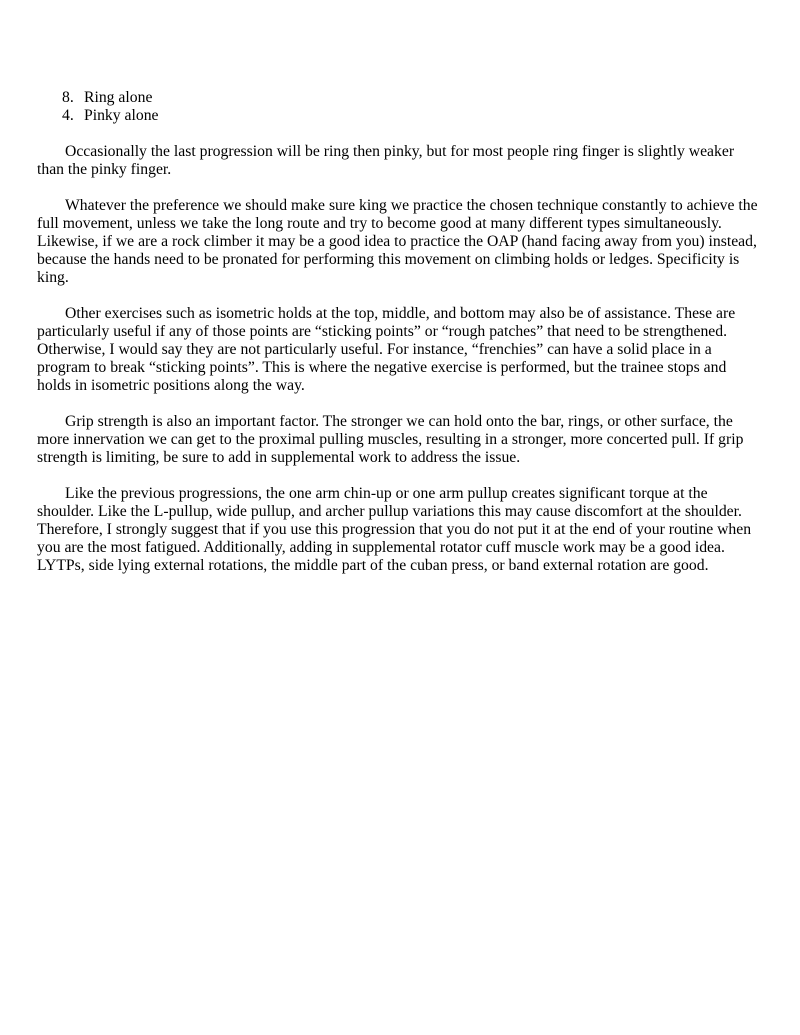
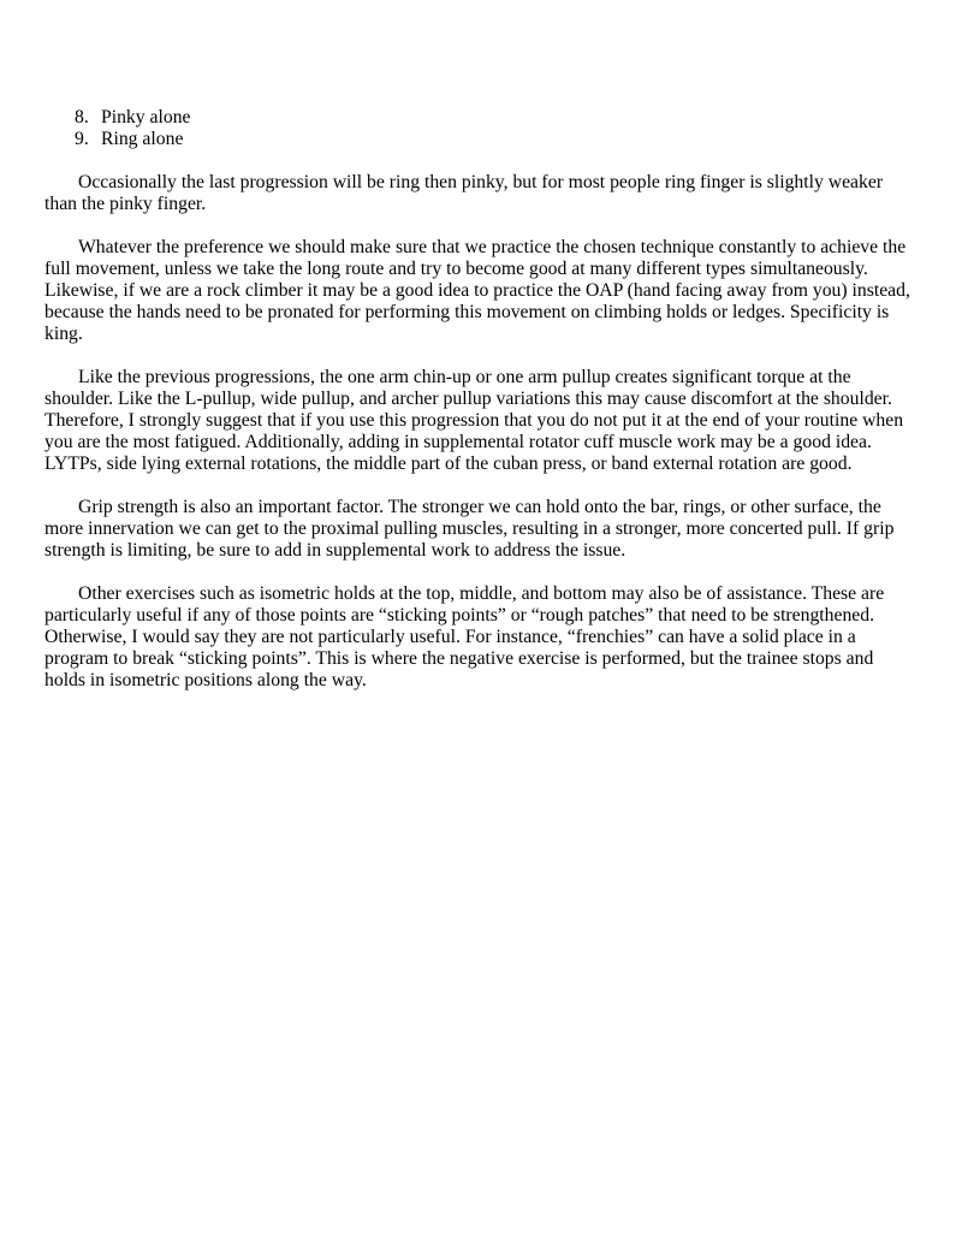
  8.
- Ring alone
+ Pinky alone
- 4.
+ 9.
- Pinky alone
+ Ring alone
  Occasionally the last progression will be ring then pinky, but for most people ring finger is slightly weaker than the pinky finger.
- Whatever the preference we should make sure king we practice the chosen technique constantly to achieve the full movement, unless we take the long route and try to become good at many different types simultaneously. Likewise, if we are a rock climber it may be a good idea to practice the OAP (hand facing away from you) instead, because the hands need to be pronated for performing this movement on climbing holds or ledges. Specificity is king.
+ Whatever the preference we should make sure that we practice the chosen technique constantly to achieve the full movement, unless we take the long route and try to become good at many different types simultaneously. Likewise, if we are a rock climber it may be a good idea to practice the OAP (hand facing away from you) instead, because the hands need to be pronated for performing this movement on climbing holds or ledges. Specificity is king.
- Other exercises such as isometric holds at the top, middle, and bottom may also be of assistance. These are particularly useful if any of those points are “sticking points” or “rough patches” that need to be strengthened. Otherwise, I would say they are not particularly useful. For instance, “frenchies” can have a solid place in a program to break “sticking points”. This is where the negative exercise is performed, but the trainee stops and holds in isometric positions along the way.
+ Like the previous progressions, the one arm chin-up or one arm pullup creates significant torque at the shoulder. Like the L-pullup, wide pullup, and archer pullup variations this may cause discomfort at the shoulder. Therefore, I strongly suggest that if you use this progression that you do not put it at the end of your routine when you are the most fatigued. Additionally, adding in supplemental rotator cuff muscle work may be a good idea. LYTPs, side lying external rotations, the middle part of the cuban press, or band external rotation are good.
  Grip strength is also an important factor. The stronger we can hold onto the bar, rings, or other surface, the more innervation we can get to the proximal pulling muscles, resulting in a stronger, more concerted pull. If grip strength is limiting, be sure to add in supplemental work to address the issue.
- Like the previous progressions, the one arm chin-up or one arm pullup creates significant torque at the shoulder. Like the L-pullup, wide pullup, and archer pullup variations this may cause discomfort at the shoulder. Therefore, I strongly suggest that if you use this progression that you do not put it at the end of your routine when you are the most fatigued. Additionally, adding in supplemental rotator cuff muscle work may be a good idea. LYTPs, side lying external rotations, the middle part of the cuban press, or band external rotation are good.
+ Other exercises such as isometric holds at the top, middle, and bottom may also be of assistance. These are particularly useful if any of those points are “sticking points” or “rough patches” that need to be strengthened. Otherwise, I would say they are not particularly useful. For instance, “frenchies” can have a solid place in a program to break “sticking points”. This is where the negative exercise is performed, but the trainee stops and holds in isometric positions along the way.
